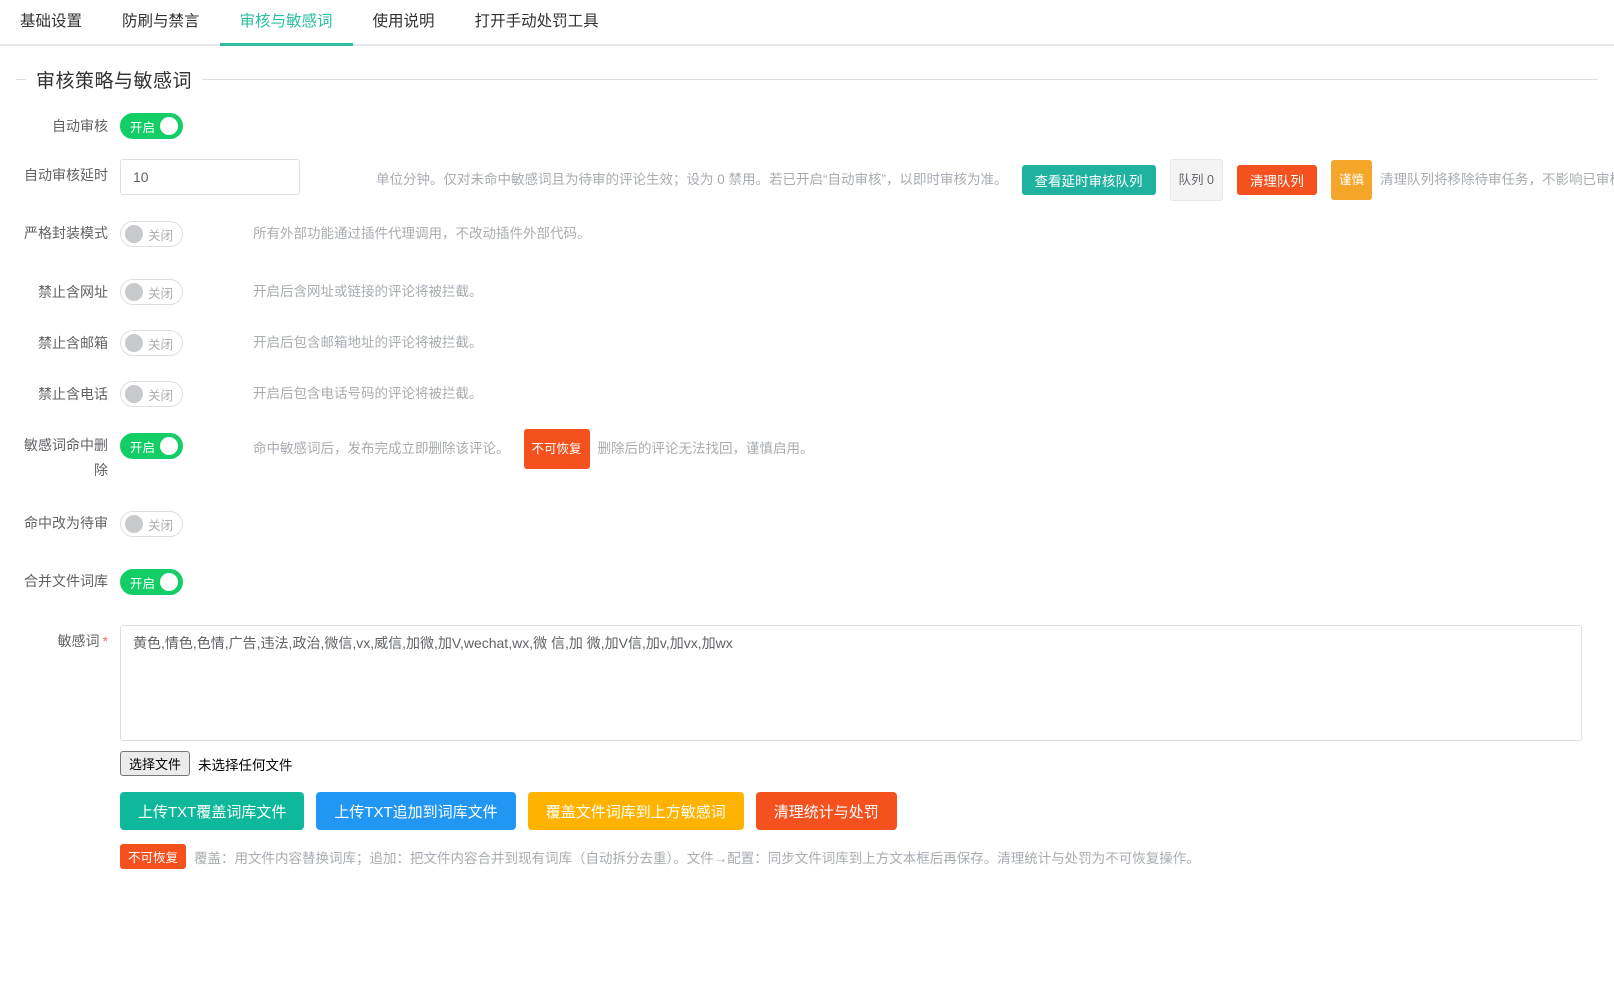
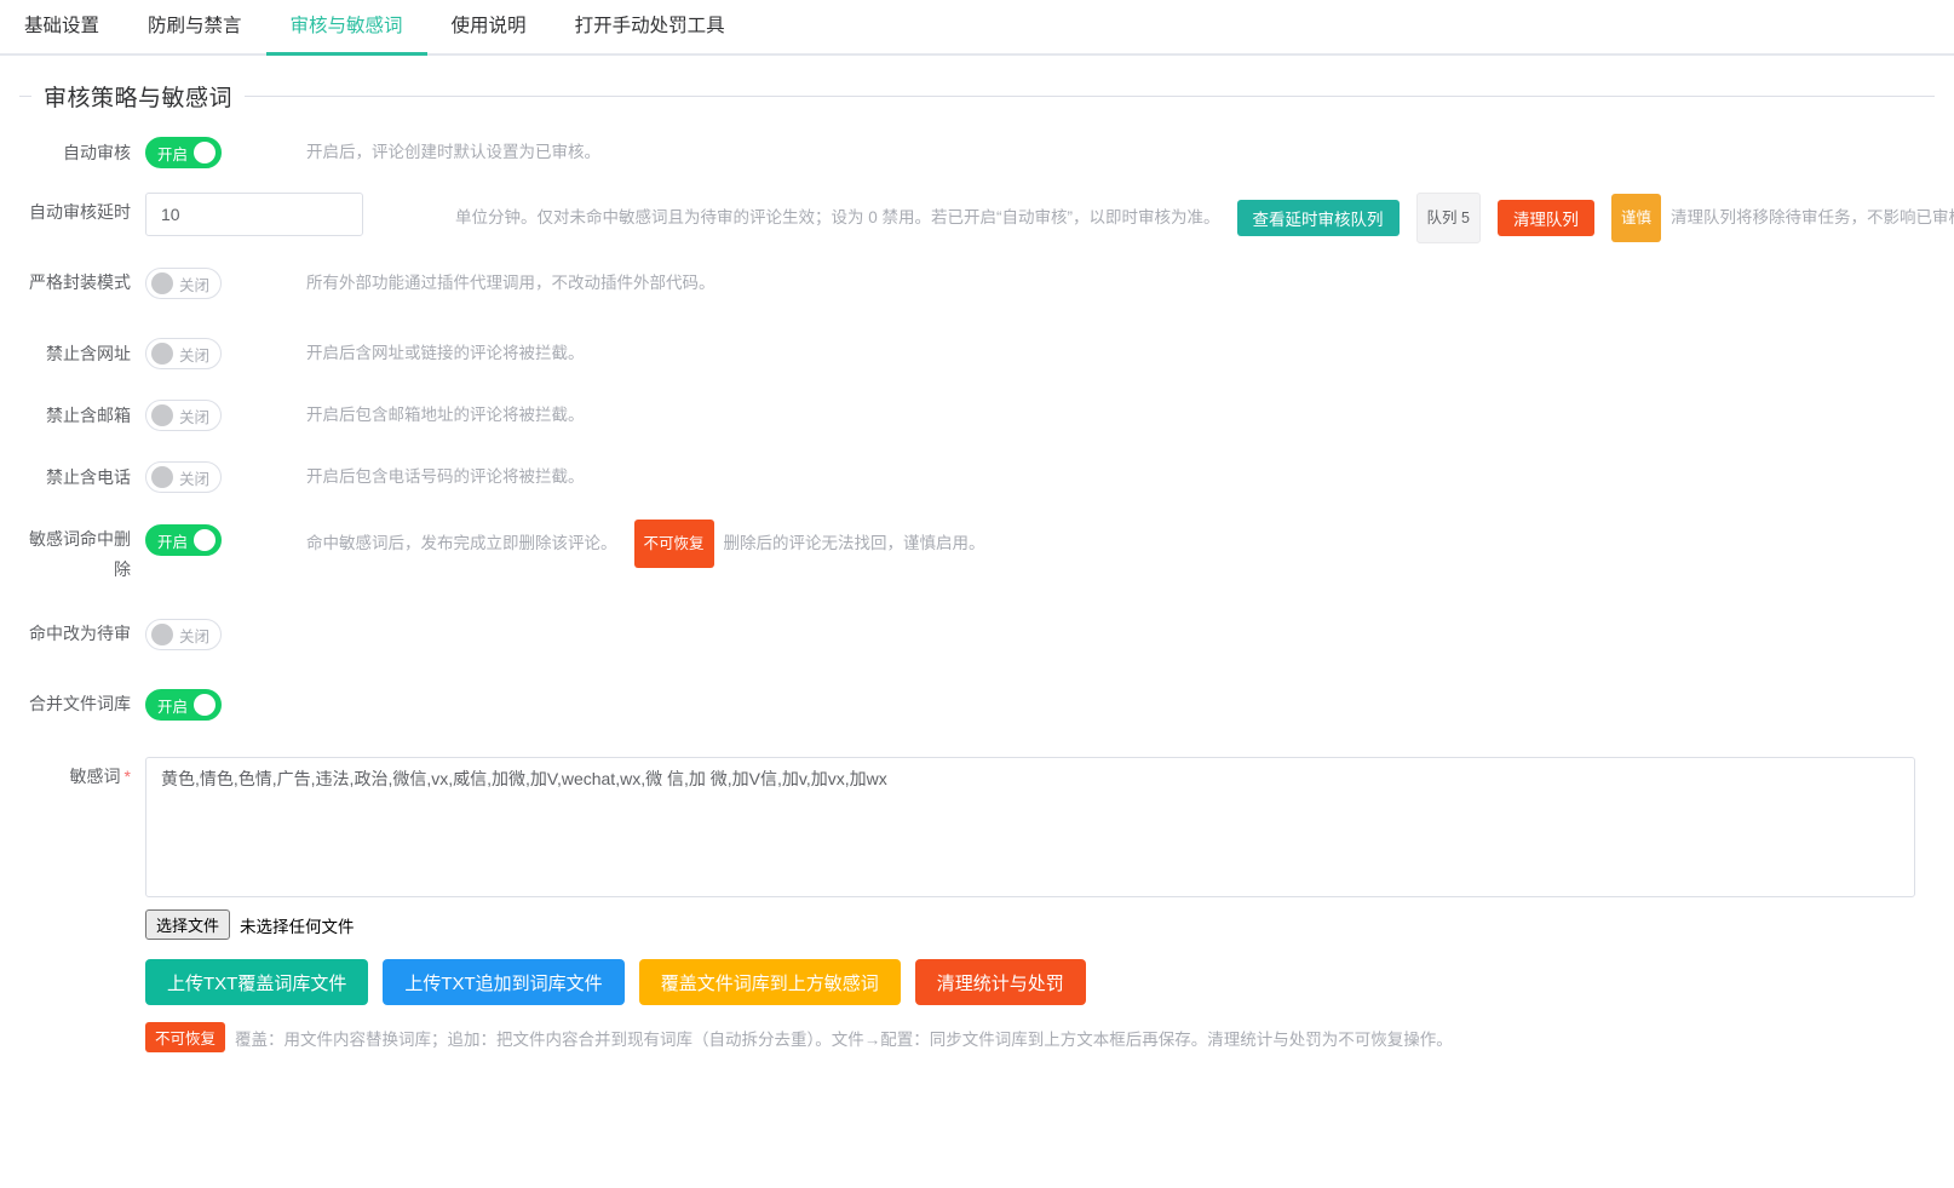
  基础设置
  防刷与禁言
  审核与敏感词
  使用说明
  打开手动处罚工具
  审核策略与敏感词
  自动审核
  开启
+ 开启后，评论创建时默认设置为已审核。
  自动审核延时
  10
  单位分钟。仅对未命中敏感词且为待审的评论生效；设为 0 禁用。若已开启“自动审核”，以即时审核为准。
  查看延时审核队列
- 队列 0
+ 队列 5
  清理队列
  谨慎
  清理队列将移除待审任务，不影响已审
  严格封装模式
  关闭
  所有外部功能通过插件代理调用，不改动插件外部代码。
  禁止含网址
  关闭
  开启后含网址或链接的评论将被拦截。
  禁止含邮箱
  关闭
  开启后包含邮箱地址的评论将被拦截。
  禁止含电话
  关闭
  开启后包含电话号码的评论将被拦截。
  敏感词命中删除
  开启
  命中敏感词后，发布完成立即删除该评论。
  不可恢复
  删除后的评论无法找回，谨慎启用。
  命中改为待审
  关闭
  合并文件词库
  开启
  敏感词 *
  黄色,情色,色情,广告,违法,政治,微信,vx,威信,加微,加V,wechat,wx,微 信,加 微,加V信,加v,加vx,加wx
  选择文件
  未选择任何文件
  上传TXT覆盖词库文件
  上传TXT追加到词库文件
  覆盖文件词库到上方敏感词
  清理统计与处罚
  不可恢复
  覆盖：用文件内容替换词库；追加：把文件内容合并到现有词库（自动拆分去重）。文件→配置：同步文件词库到上方文本框后再保存。清理统计与处罚为不可恢复操作。
